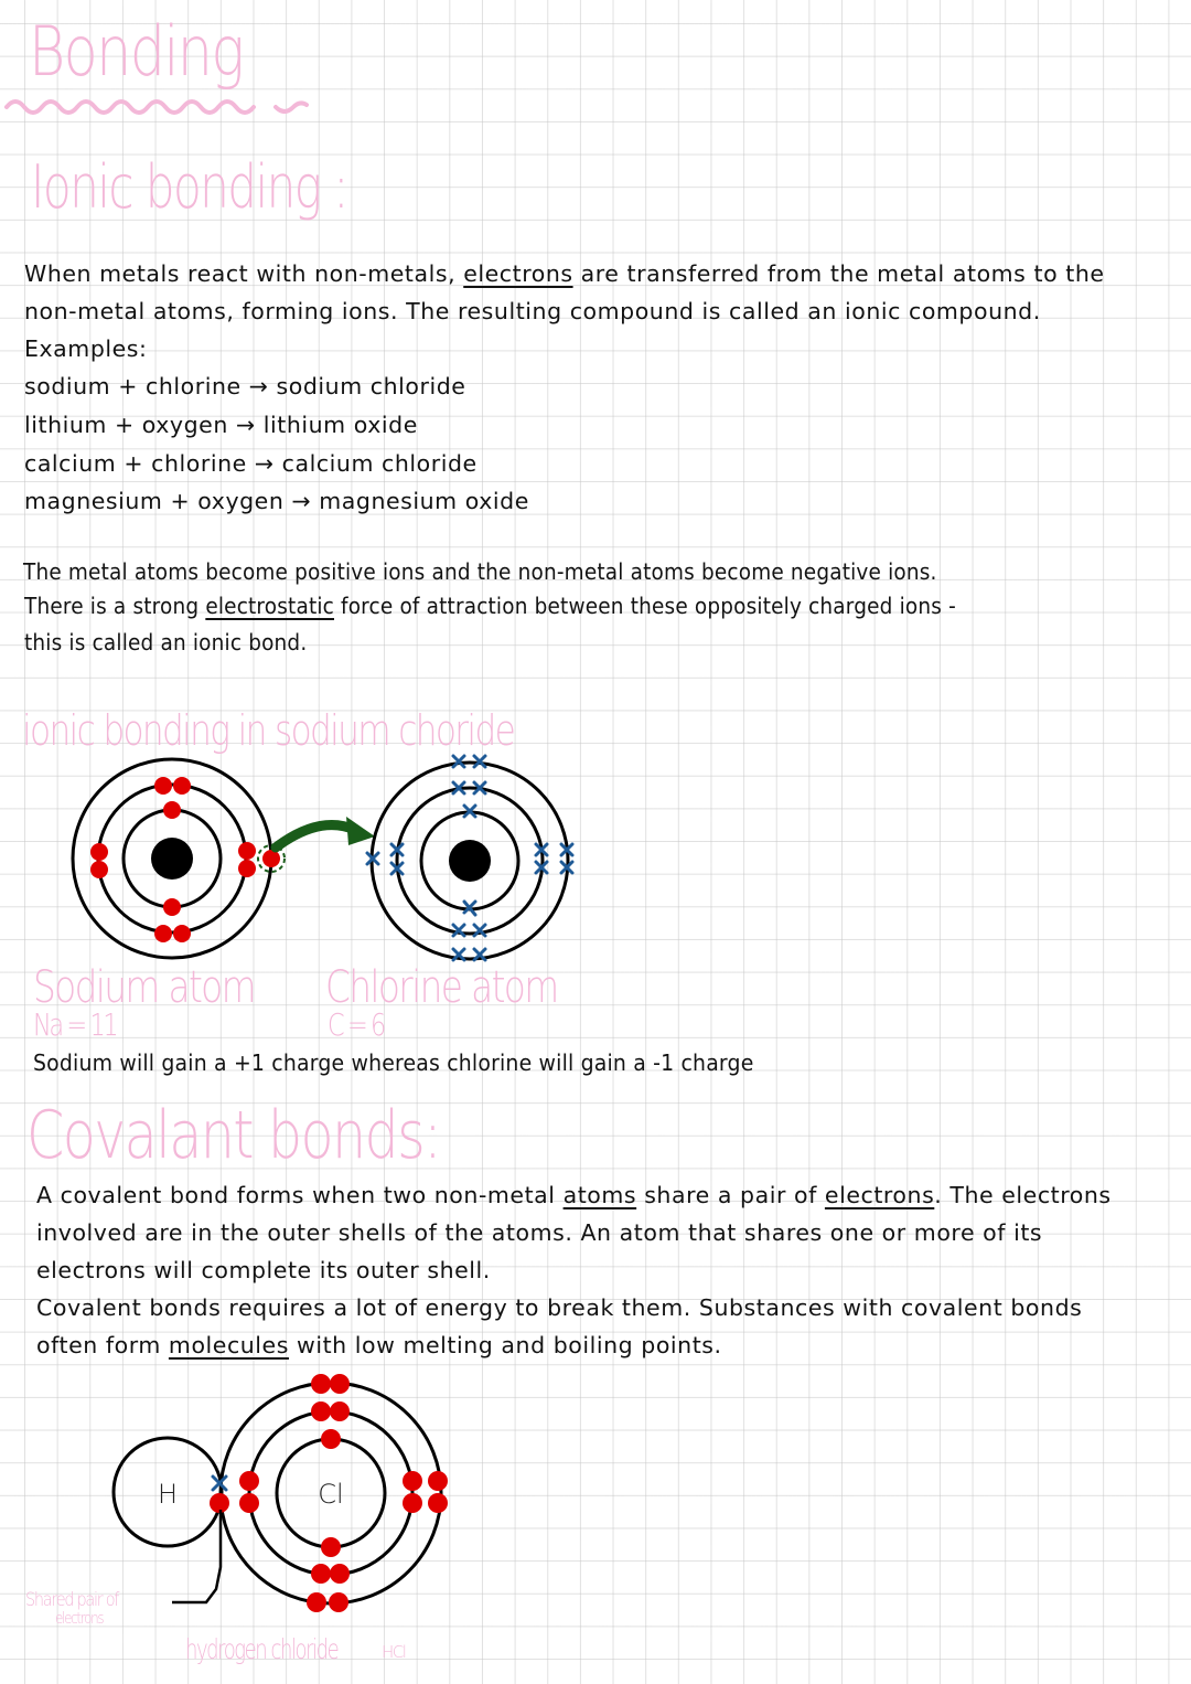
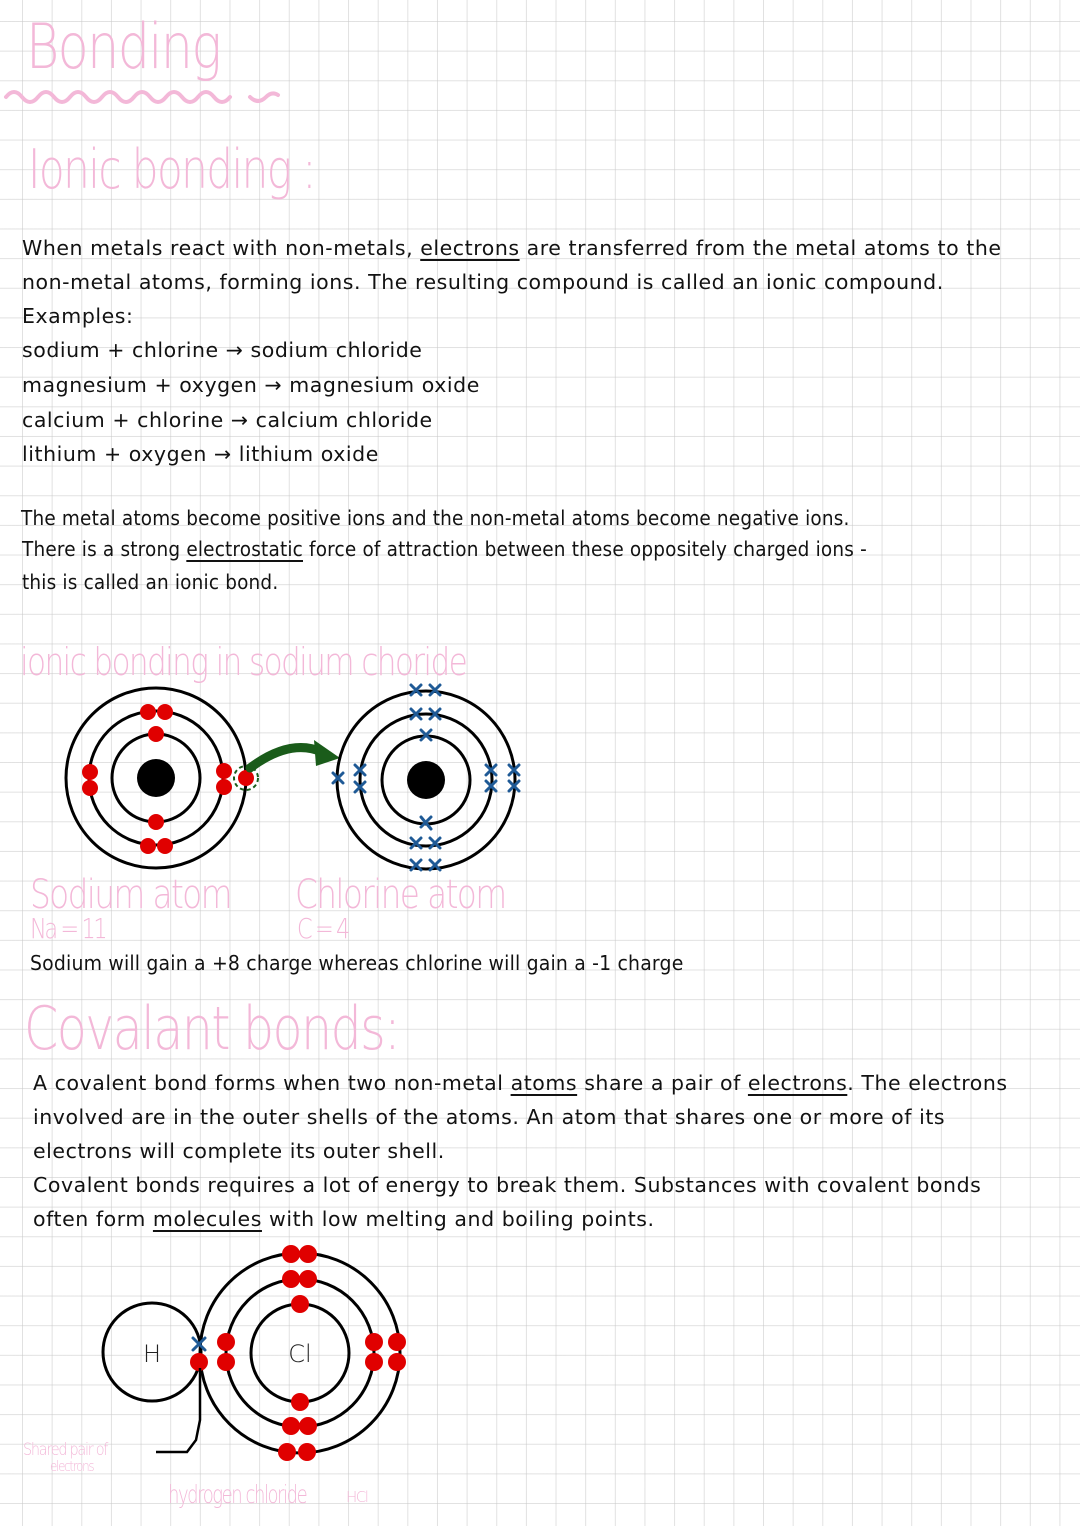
  Bonding
  Ionic bonding :
  When metals react with non-metals, electrons are transferred from the metal atoms to the
  non-metal atoms, forming ions. The resulting compound is called an ionic compound.
  Examples:
  sodium + chlorine → sodium chloride
- lithium + oxygen → lithium oxide
+ magnesium + oxygen → magnesium oxide
  calcium + chlorine → calcium chloride
- magnesium + oxygen → magnesium oxide
+ lithium + oxygen → lithium oxide
  The metal atoms become positive ions and the non-metal atoms become negative ions.
  There is a strong electrostatic force of attraction between these oppositely charged ions -
  this is called an ionic bond.
  ionic bonding in sodium choride
  Sodium atom
  Na = 11
  Chlorine atom
- C = 6
+ C = 4
- Sodium will gain a +1 charge whereas chlorine will gain a -1 charge
+ Sodium will gain a +8 charge whereas chlorine will gain a -1 charge
  Covalant bonds:
  A covalent bond forms when two non-metal atoms share a pair of electrons. The electrons
  involved are in the outer shells of the atoms. An atom that shares one or more of its
  electrons will complete its outer shell.
  Covalent bonds requires a lot of energy to break them. Substances with covalent bonds
  often form molecules with low melting and boiling points.
  H
  Cl
  Shared pair of
  electrons
  hydrogen chloride
  HCl
